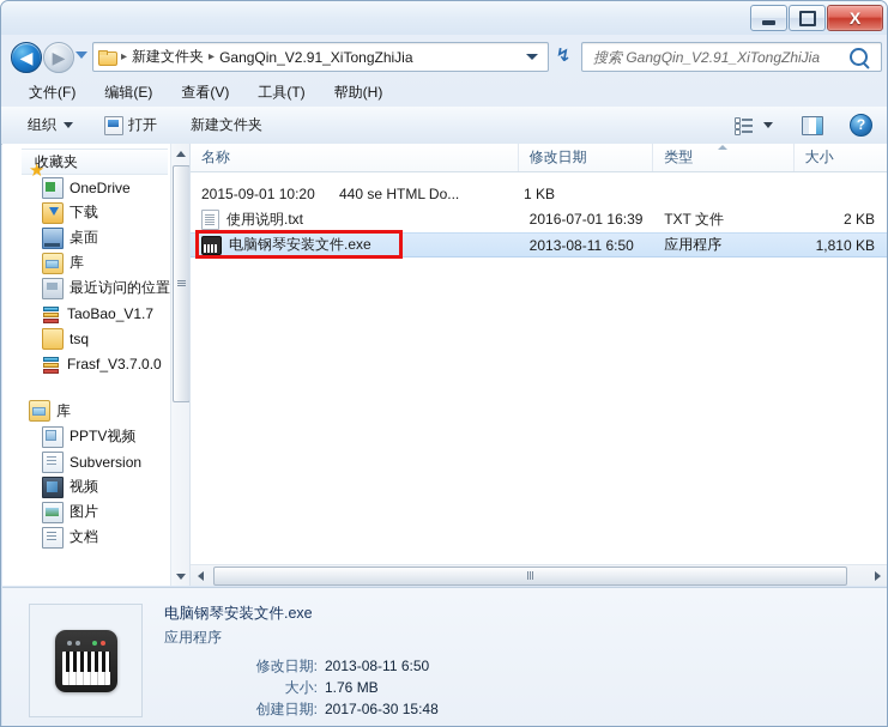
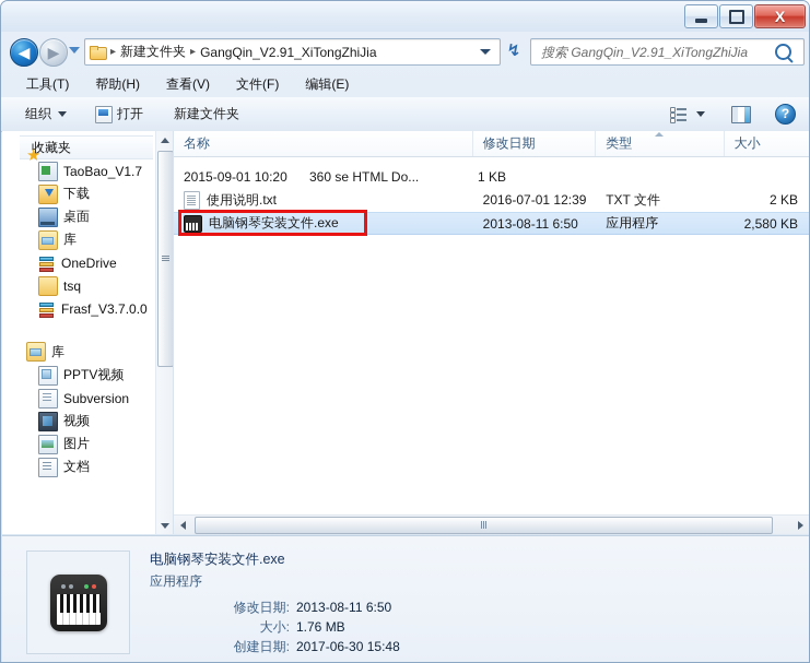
  X
  ◀
  ▶
  ▸
  新建文件夹
  ▸
  GangQin_V2.91_XiTongZhiJia
  ↯
  搜索 GangQin_V2.91_XiTongZhiJia
- 文件(F)
+ 工具(T)
- 编辑(E)
+ 帮助(H)
  查看(V)
- 工具(T)
+ 文件(F)
- 帮助(H)
+ 编辑(E)
  组织
  打开
  新建文件夹
  ?
  ★
  收藏夹
- OneDrive
+ TaoBao_V1.7
  下载
  桌面
  库
- 最近访问的位置
- TaoBao_V1.7
+ OneDrive
  tsq
  Frasf_V3.7.0.0
  库
  PPTV视频
  Subversion
  视频
  图片
  文档
  名称
  修改日期
  类型
  大小
  2015-09-01 10:20
- 440 se HTML Do...
+ 360 se HTML Do...
  1 KB
  使用说明.txt
- 2016-07-01 16:39
+ 2016-07-01 12:39
  TXT 文件
  2 KB
  电脑钢琴安装文件.exe
  2013-08-11 6:50
  应用程序
- 1,810 KB
+ 2,580 KB
  电脑钢琴安装文件.exe
  应用程序
  修改日期:
  2013-08-11 6:50
  大小:
  1.76 MB
  创建日期:
  2017-06-30 15:48
